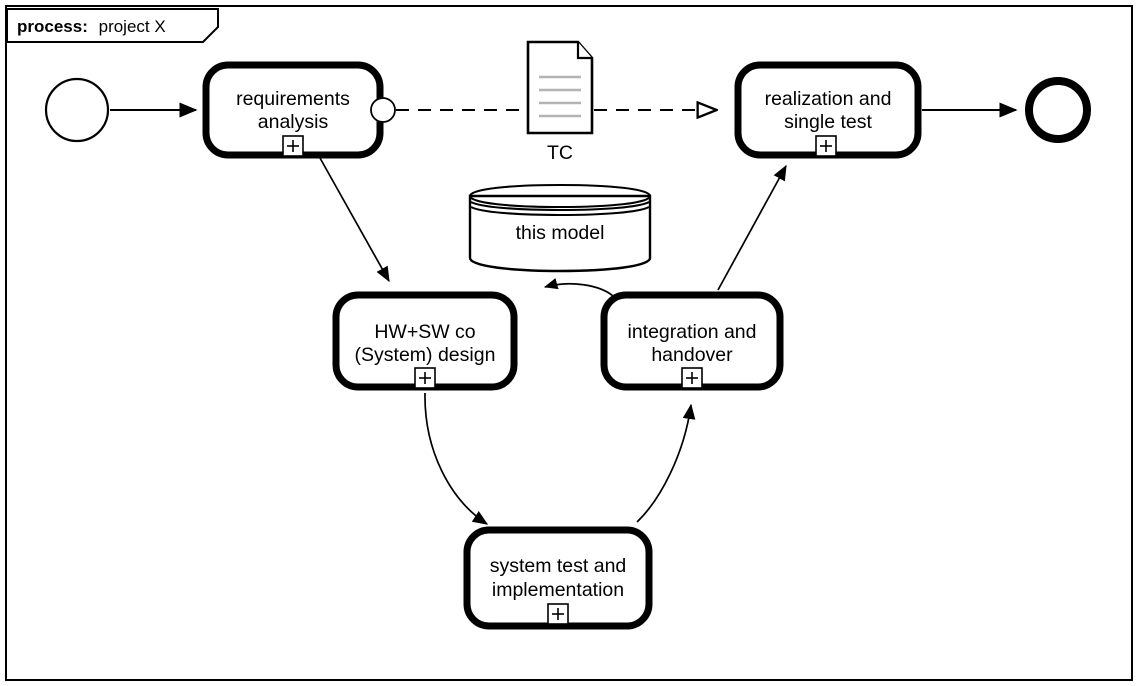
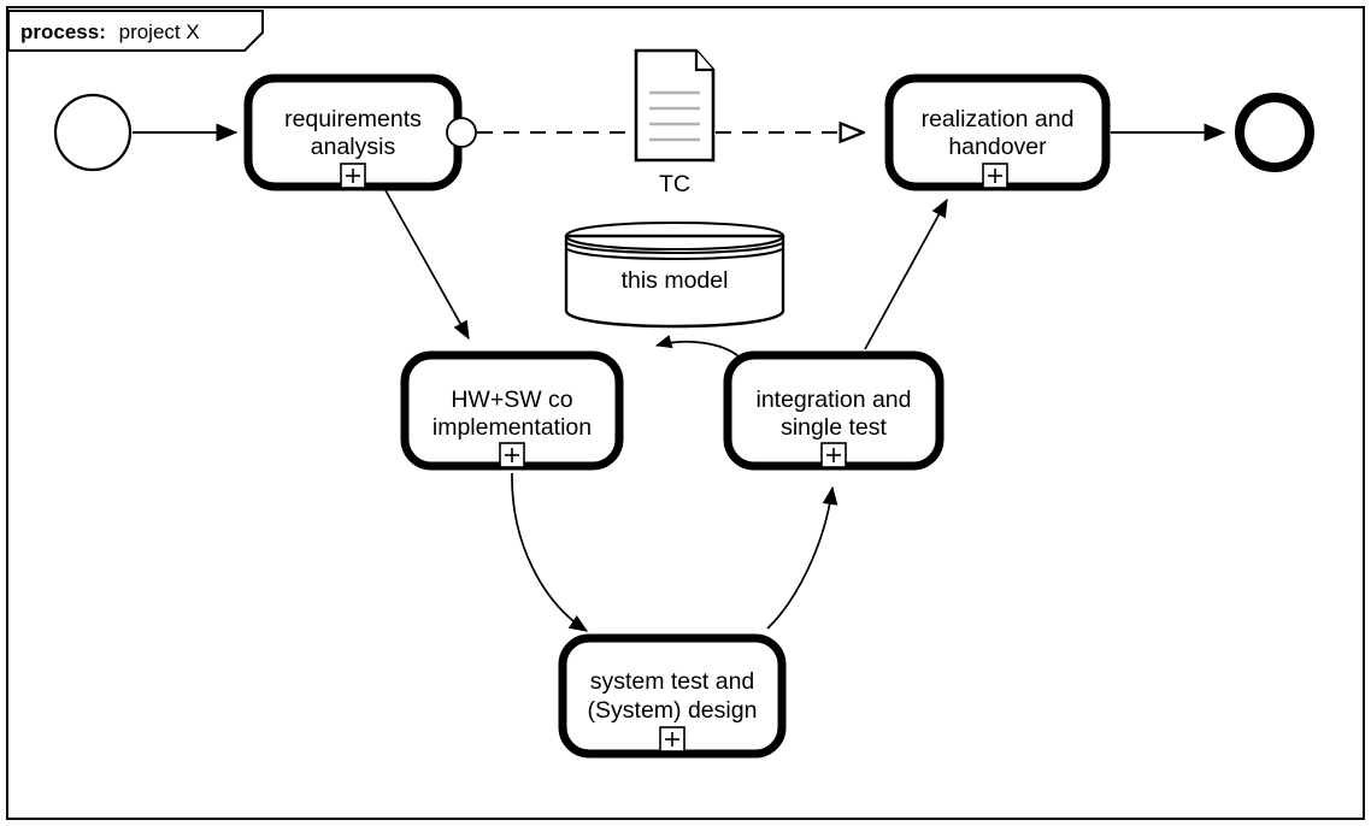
  process: project X
  TC
  this model
  requirements
  analysis
  realization and
- single test
+ handover
  HW+SW co
- (System) design
+ implementation
  integration and
- handover
+ single test
  system test and
- implementation
+ (System) design
